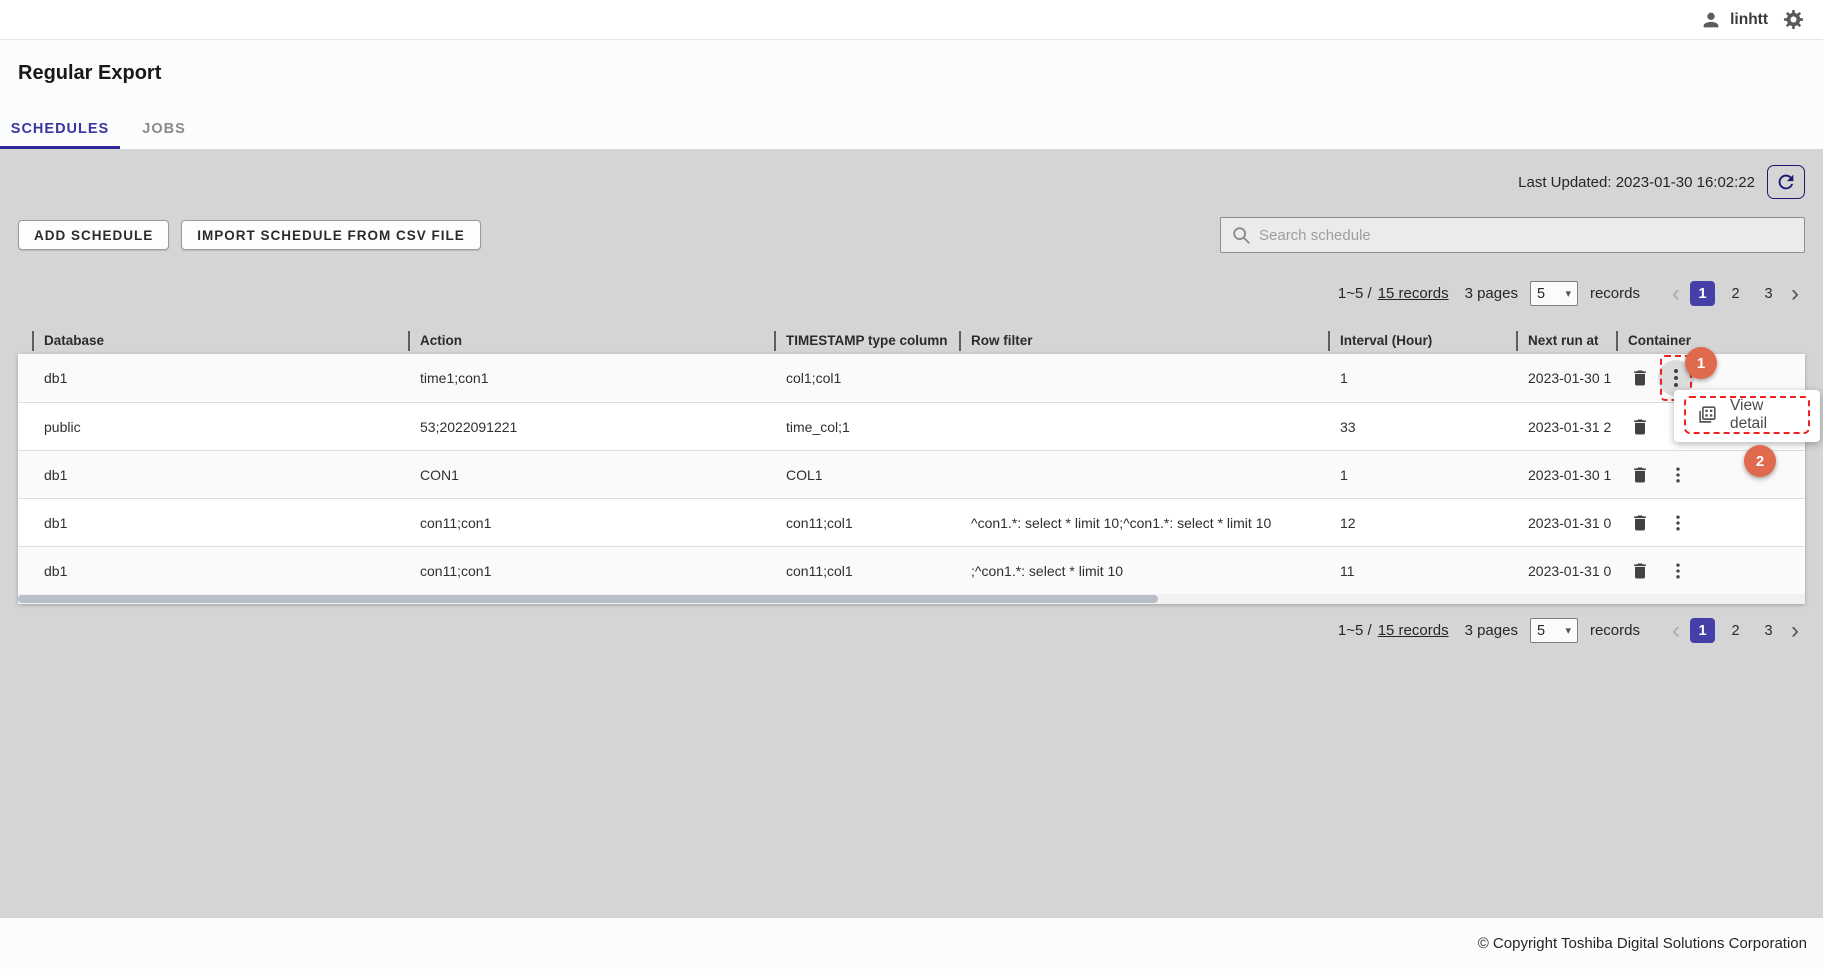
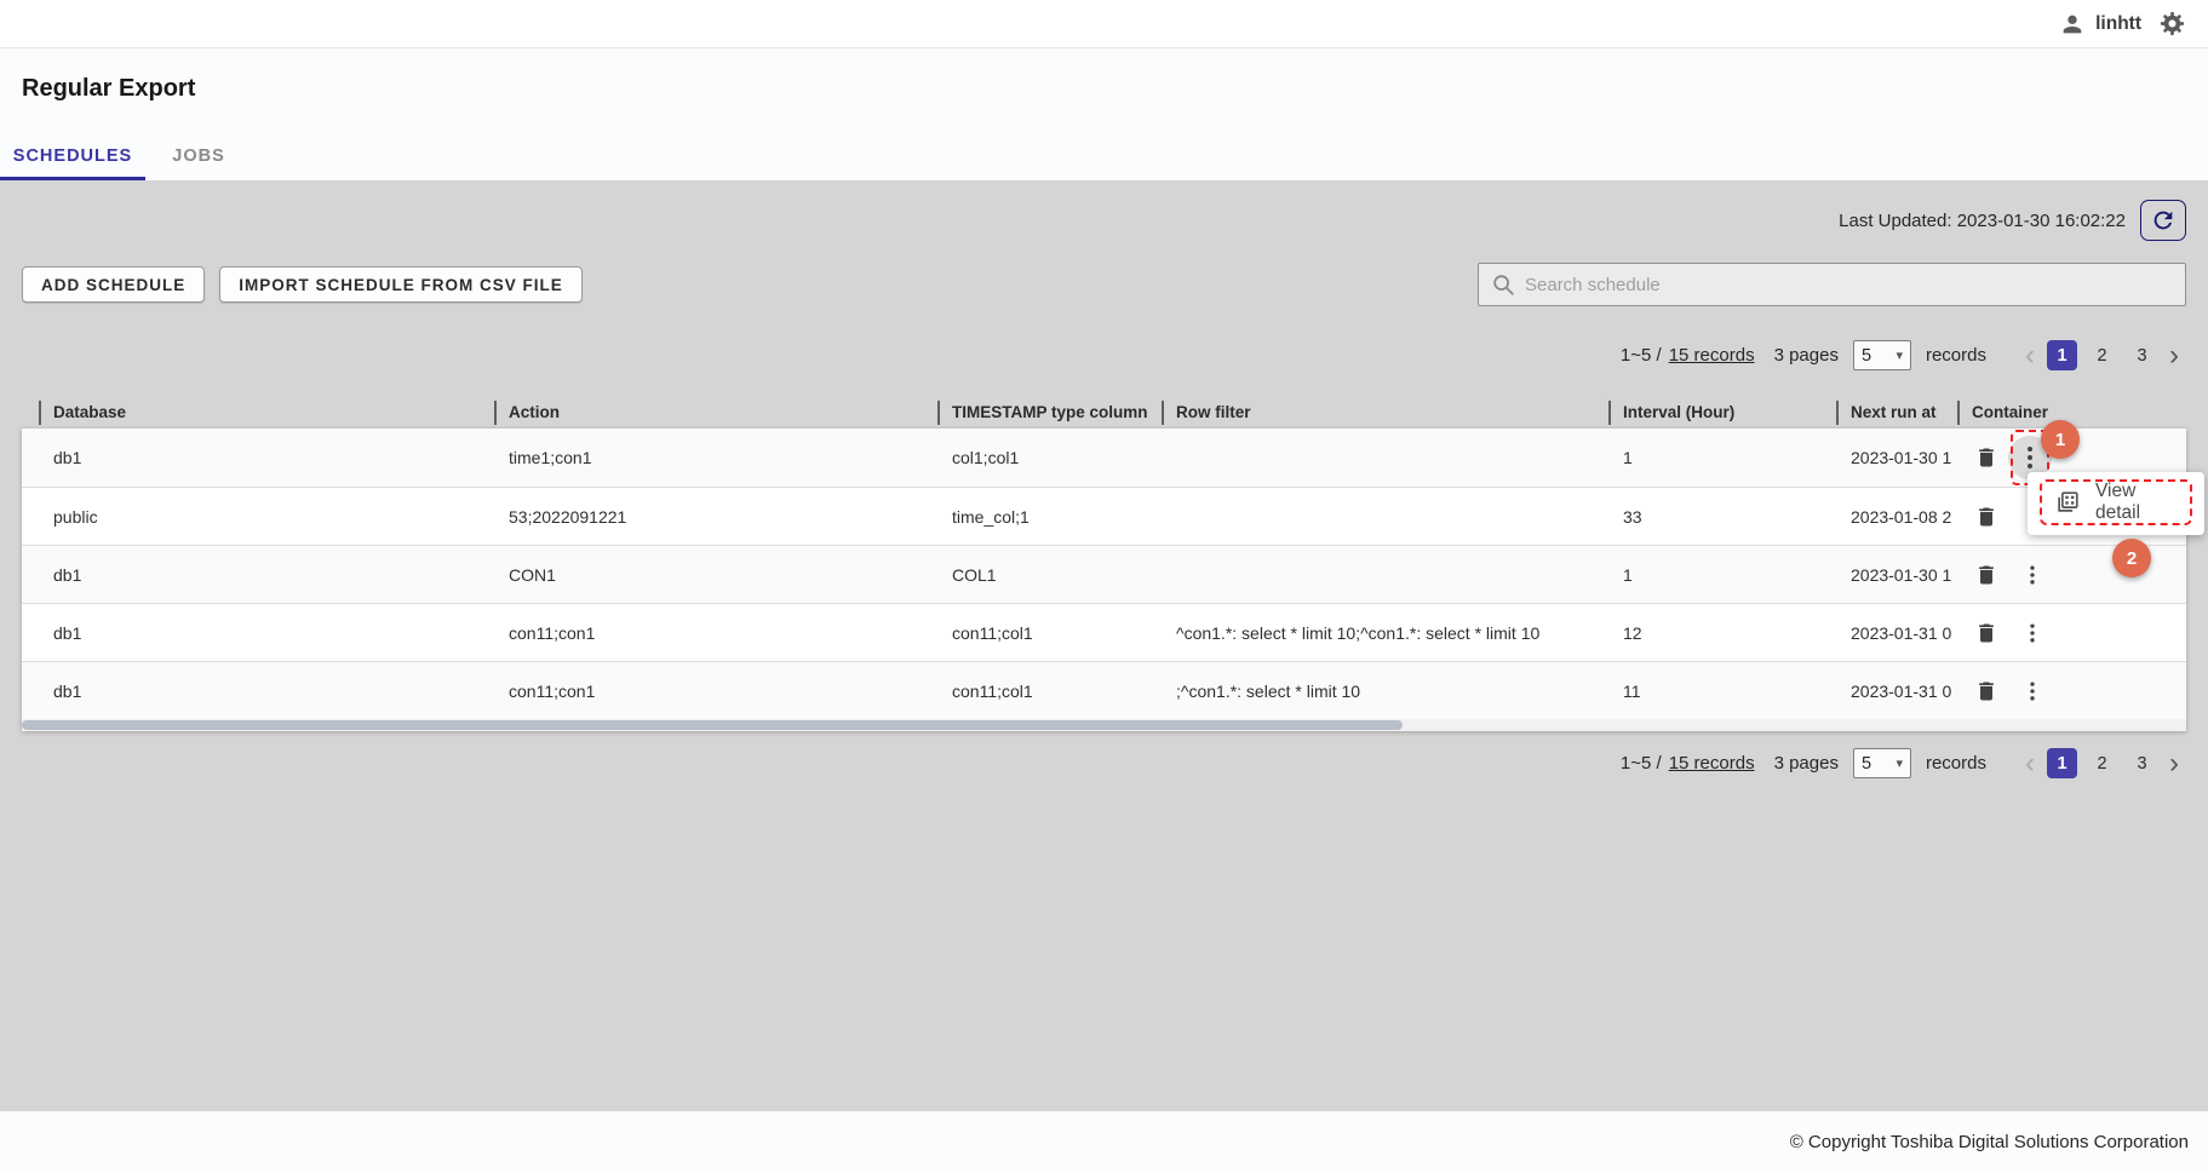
  linhtt
  Regular Export
  SCHEDULES
  JOBS
  Last Updated: 2023-01-30 16:02:22
  ADD SCHEDULE
  IMPORT SCHEDULE FROM CSV FILE
  Search schedule
  1~5 /
  15 records
  3 pages
  5
  ▾
  records
  ‹
  1
  2
  3
  ›
  Database
  Action
  TIMESTAMP type column
  Row filter
  Interval (Hour)
  Next run at
  Container
  db1
  time1;con1
  col1;col1
  1
  2023-01-30 1
  public
  53;2022091221
  time_col;1
  33
- 2023-01-31 2
+ 2023-01-08 2
  db1
  CON1
  COL1
  1
  2023-01-30 1
  db1
  con11;con1
  con11;col1
  ^con1.*: select * limit 10;^con1.*: select * limit 10
  12
  2023-01-31 0
  db1
  con11;con1
  con11;col1
  ;^con1.*: select * limit 10
  11
  2023-01-31 0
  1
  View detail
  2
  1~5 /
  15 records
  3 pages
  5
  ▾
  records
  ‹
  1
  2
  3
  ›
  © Copyright Toshiba Digital Solutions Corporation
